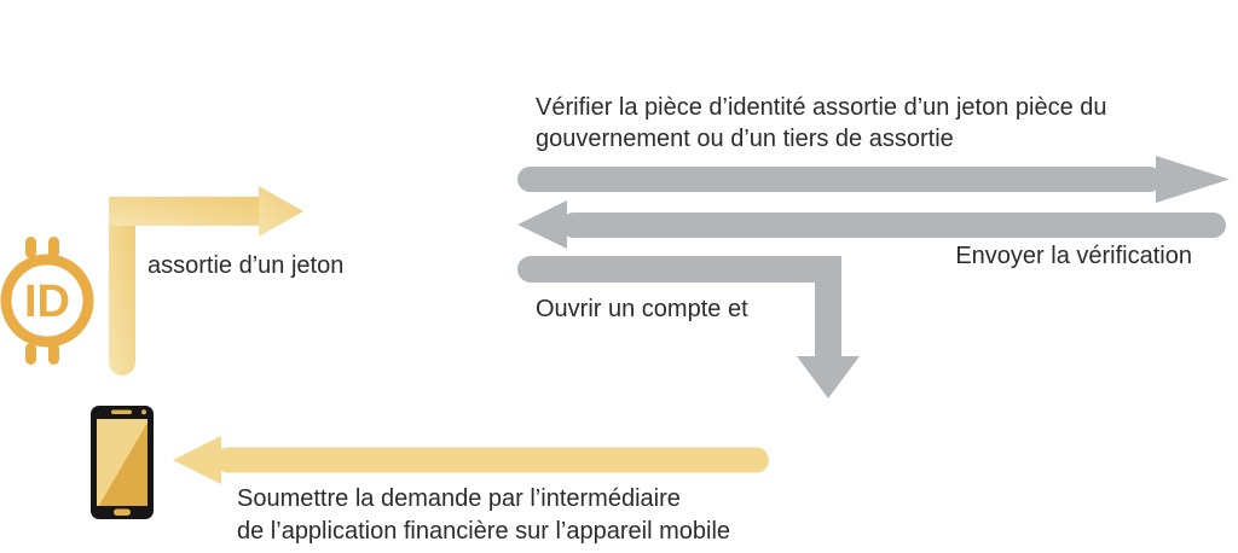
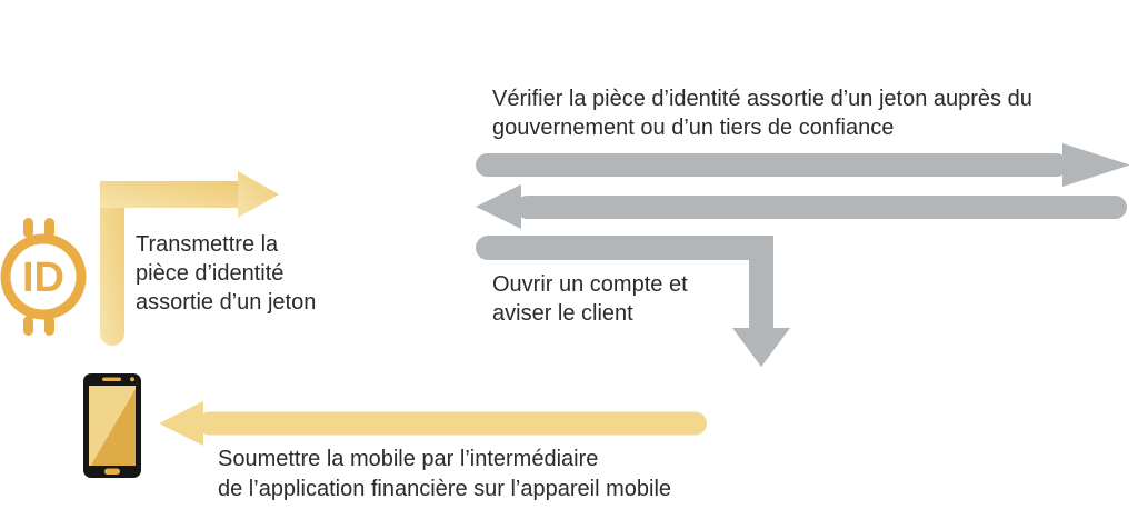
  ID
+ Transmettre la
+ pièce d’identité
  assortie d’un jeton
- Vérifier la pièce d’identité assortie d’un jeton pièce du
+ Vérifier la pièce d’identité assortie d’un jeton auprès du
- gouvernement ou d’un tiers de assortie
+ gouvernement ou d’un tiers de confiance
- Envoyer la vérification
  Ouvrir un compte et
+ aviser le client
- Soumettre la demande par l’intermédiaire
+ Soumettre la mobile par l’intermédiaire
  de l’application financière sur l’appareil mobile
